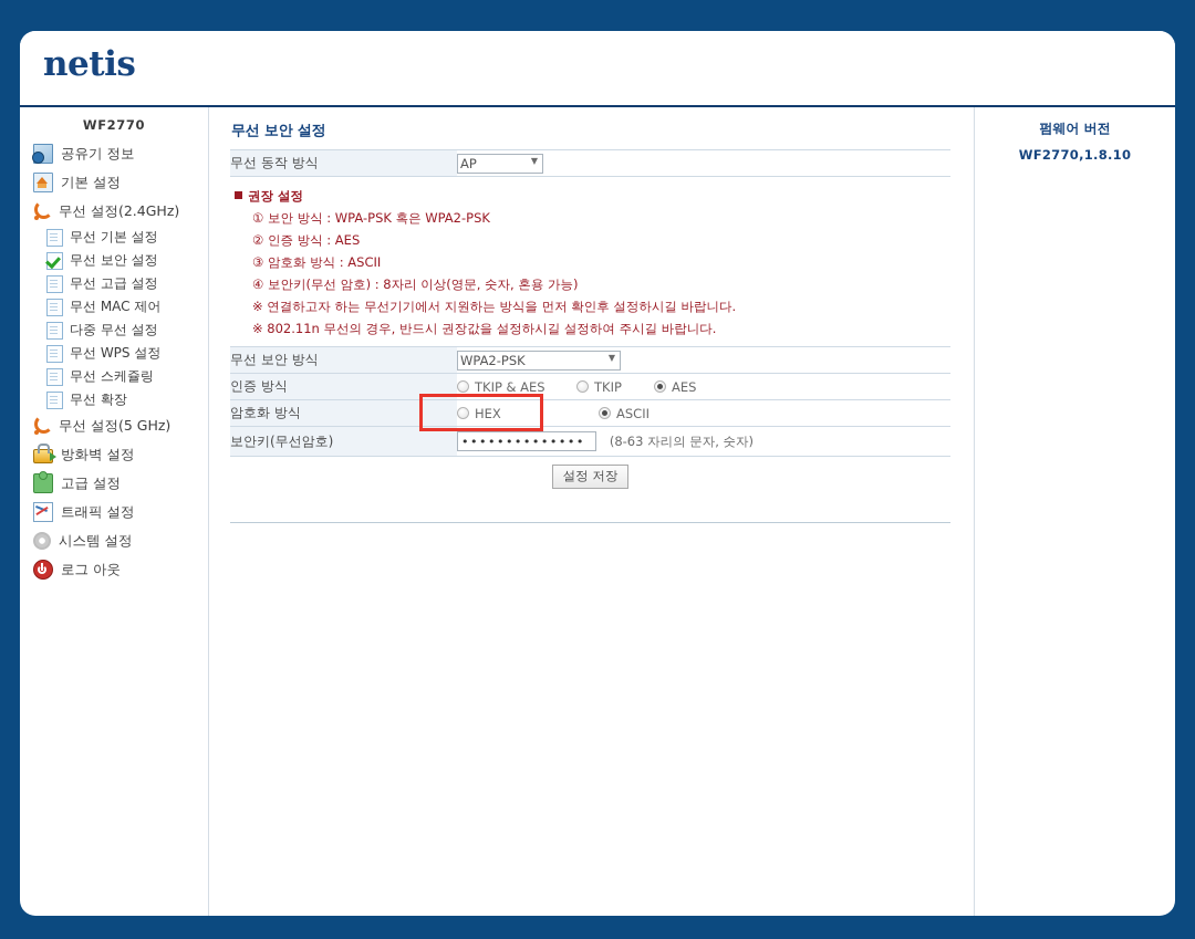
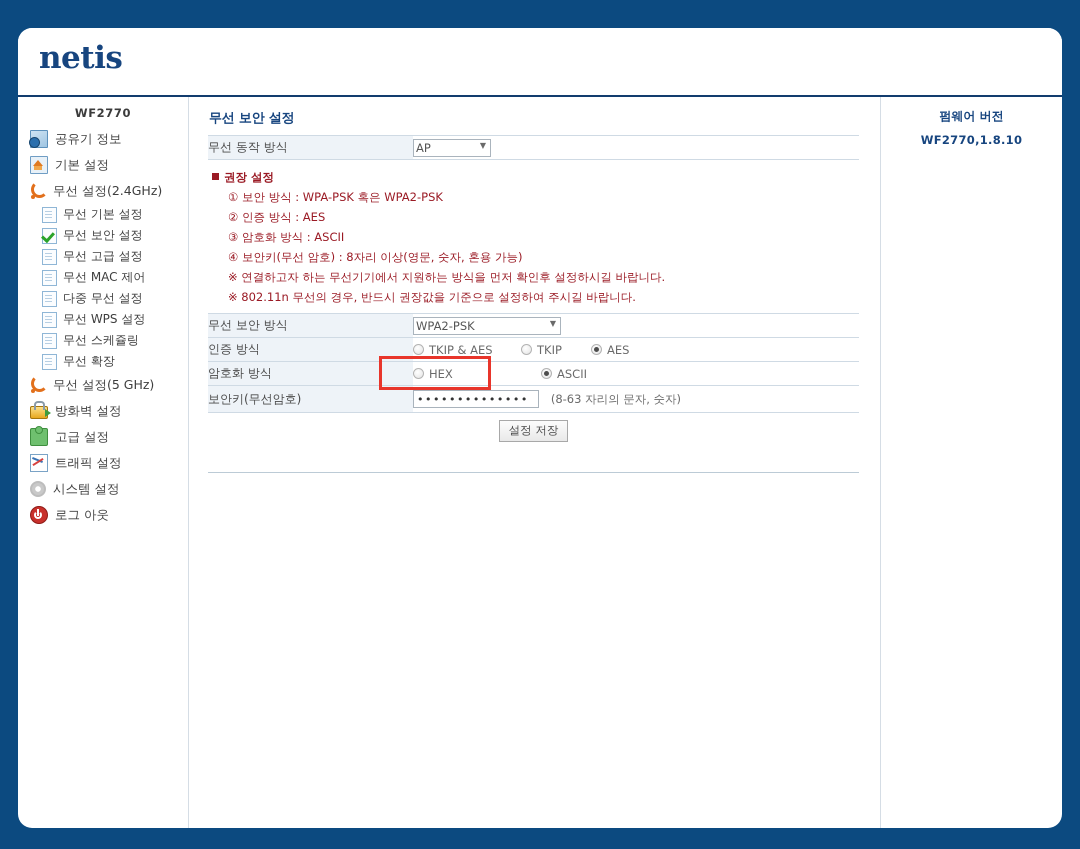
  netis
  WF2770
  공유기 정보
  기본 설정
  무선 설정(2.4GHz)
  무선 기본 설정
  무선 보안 설정
  무선 고급 설정
  무선 MAC 제어
  다중 무선 설정
  무선 WPS 설정
  무선 스케쥴링
  무선 확장
  무선 설정(5 GHz)
  방화벽 설정
  고급 설정
  트래픽 설정
  시스템 설정
  로그 아웃
  무선 보안 설정
  무선 동작 방식	AP
  권장 설정
  ① 보안 방식 : WPA-PSK 혹은 WPA2-PSK
  ② 인증 방식 : AES
  ③ 암호화 방식 : ASCII
  ④ 보안키(무선 암호) : 8자리 이상(영문, 숫자, 혼용 가능)
  ※ 연결하고자 하는 무선기기에서 지원하는 방식을 먼저 확인후 설정하시길 바랍니다.
- ※ 802.11n 무선의 경우, 반드시 권장값을 설정하시길 설정하여 주시길 바랍니다.
+ ※ 802.11n 무선의 경우, 반드시 권장값을 기준으로 설정하여 주시길 바랍니다.
  무선 보안 방식	WPA2-PSK
  인증 방식	TKIP & AES TKIP AES
  암호화 방식	HEX ASCII
  보안키(무선암호)	•••••••••••••• (8-63 자리의 문자, 숫자)
  설정 저장
  펌웨어 버전
  WF2770,1.8.10
